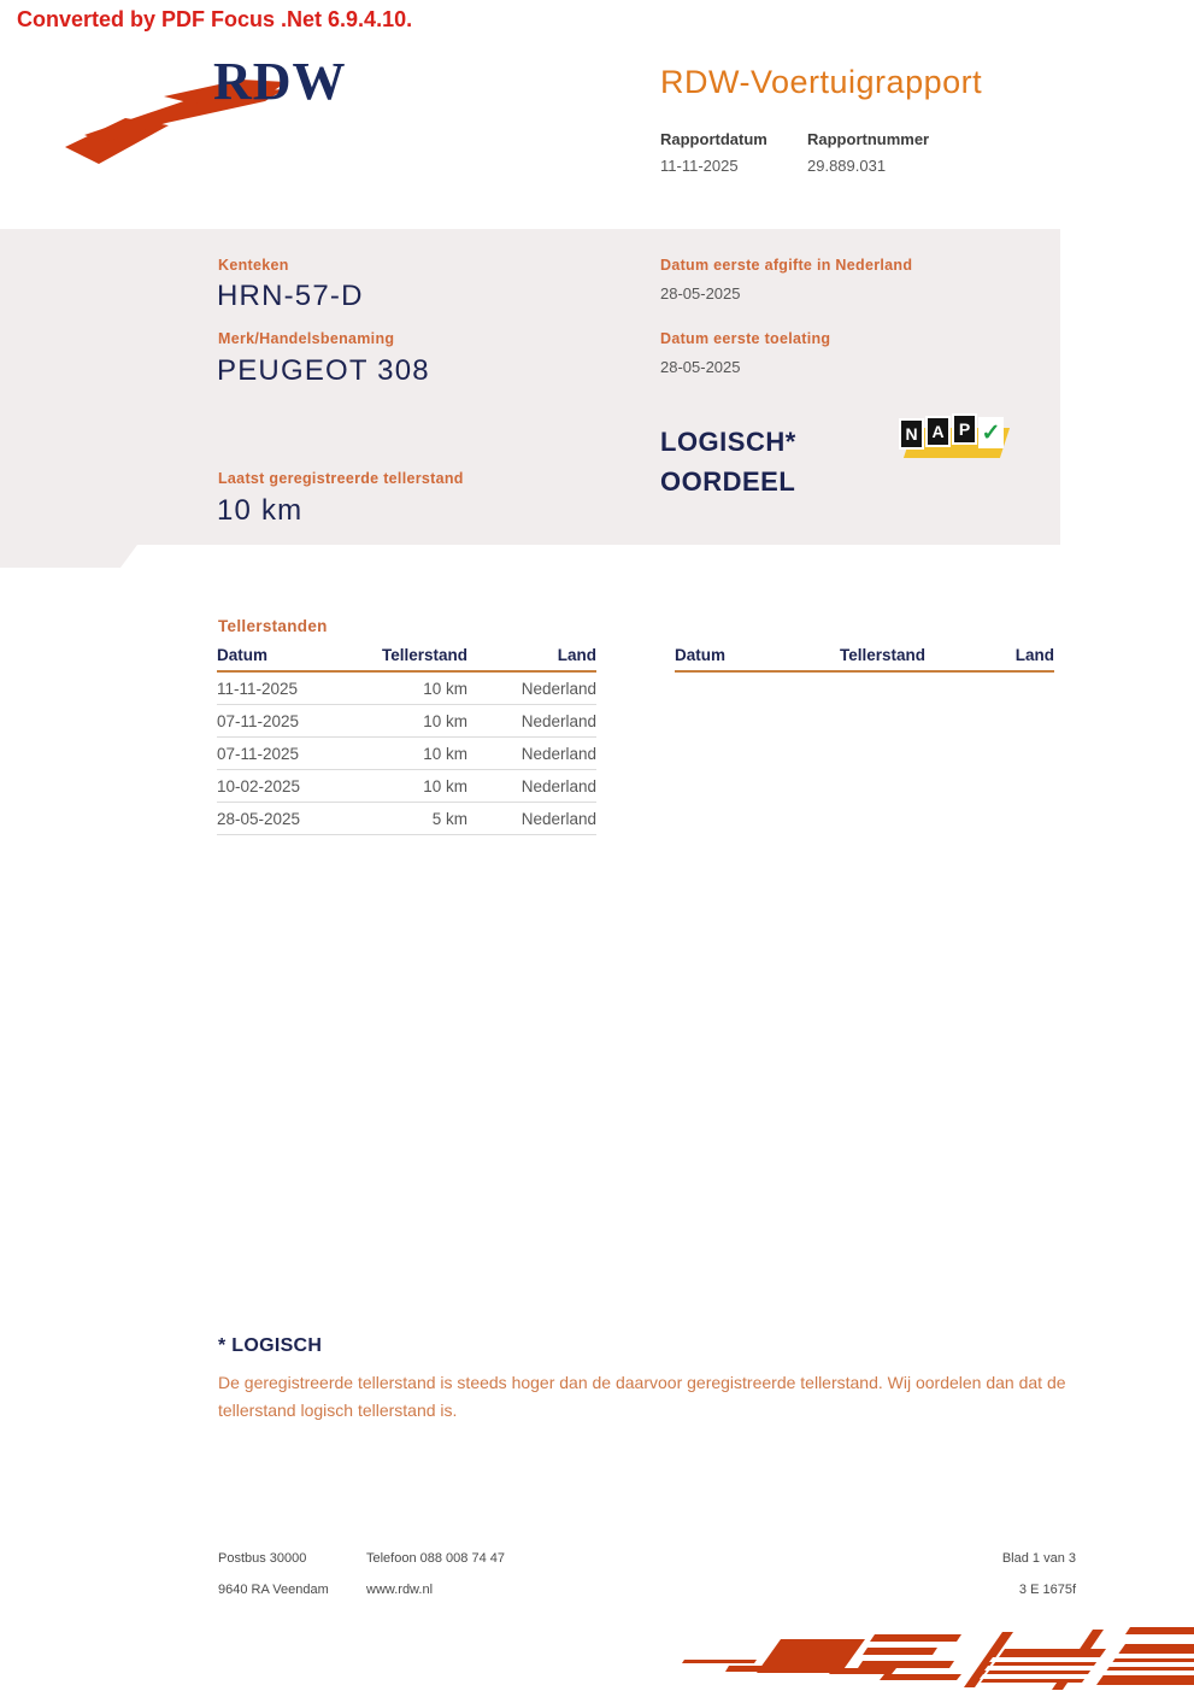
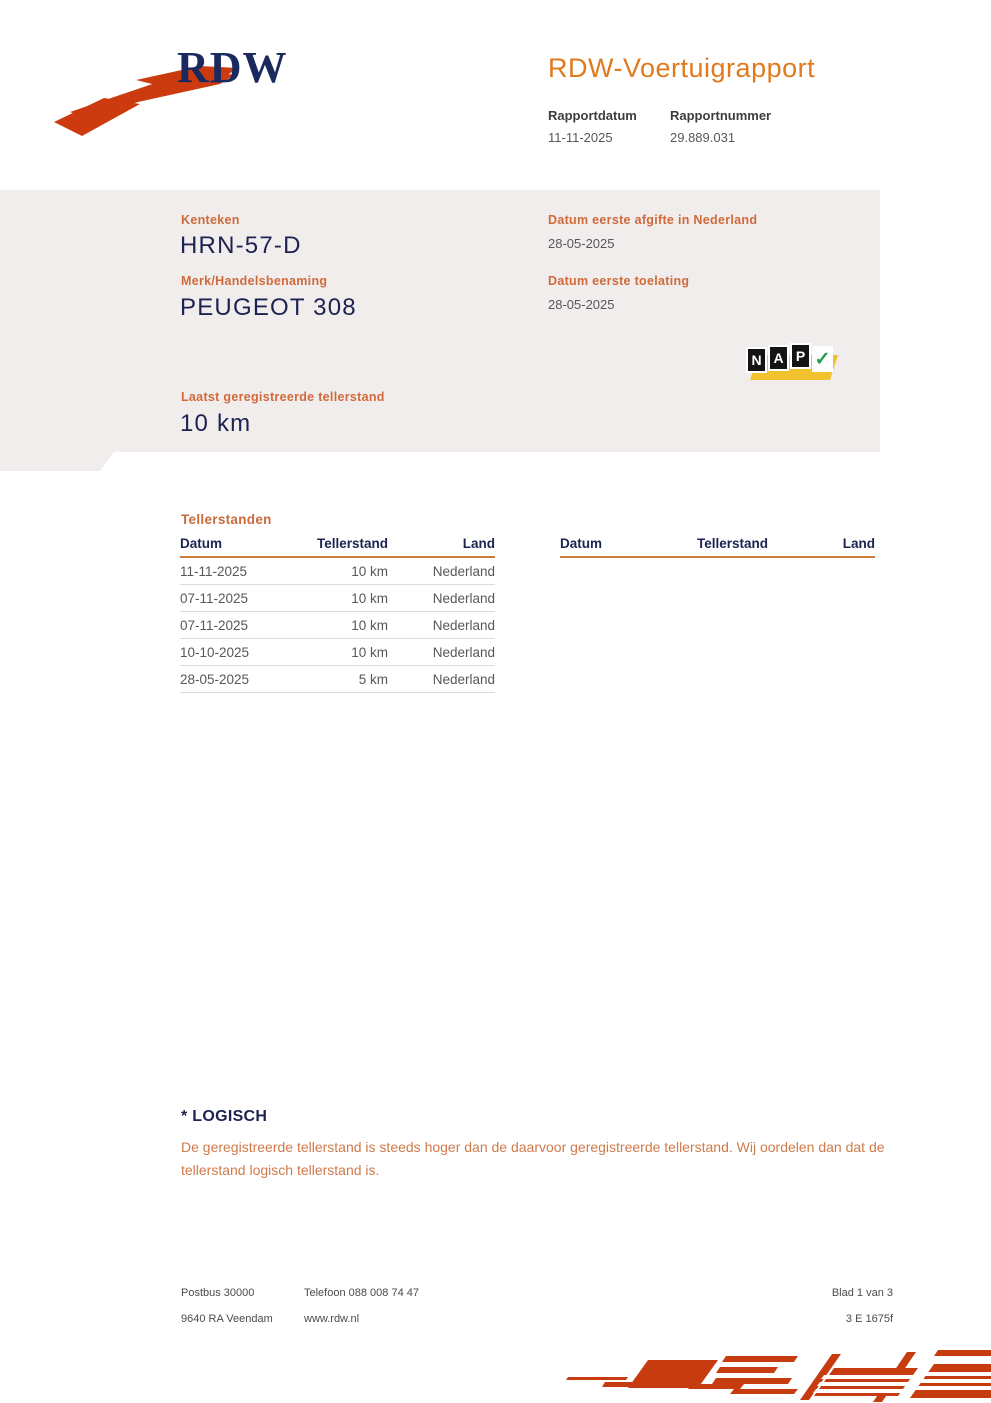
- Converted by PDF Focus .Net 6.9.4.10.
  RDW
  RDW-Voertuigrapport
  Rapportdatum
  Rapportnummer
  11-11-2025
  29.889.031
  Kenteken
  HRN-57-D
  Merk/Handelsbenaming
  PEUGEOT 308
  Datum eerste afgifte in Nederland
  28-05-2025
  Datum eerste toelating
  28-05-2025
- LOGISCH*
- OORDEEL
  N
  A
  P
  ✓
  Laatst geregistreerde tellerstand
  10 km
  Tellerstanden
  Datum
  Tellerstand
  Land
  11-11-2025
  10 km
  Nederland
  07-11-2025
  10 km
  Nederland
  07-11-2025
  10 km
  Nederland
- 10-02-2025
+ 10-10-2025
  10 km
  Nederland
  28-05-2025
  5 km
  Nederland
  Datum
  Tellerstand
  Land
  * LOGISCH
  De geregistreerde tellerstand is steeds hoger dan de daarvoor geregistreerde tellerstand. Wij oordelen dan dat de tellerstand logisch tellerstand is.
  Postbus 30000
  Telefoon 088 008 74 47
  Blad 1 van 3
  9640 RA Veendam
  www.rdw.nl
  3 E 1675f
